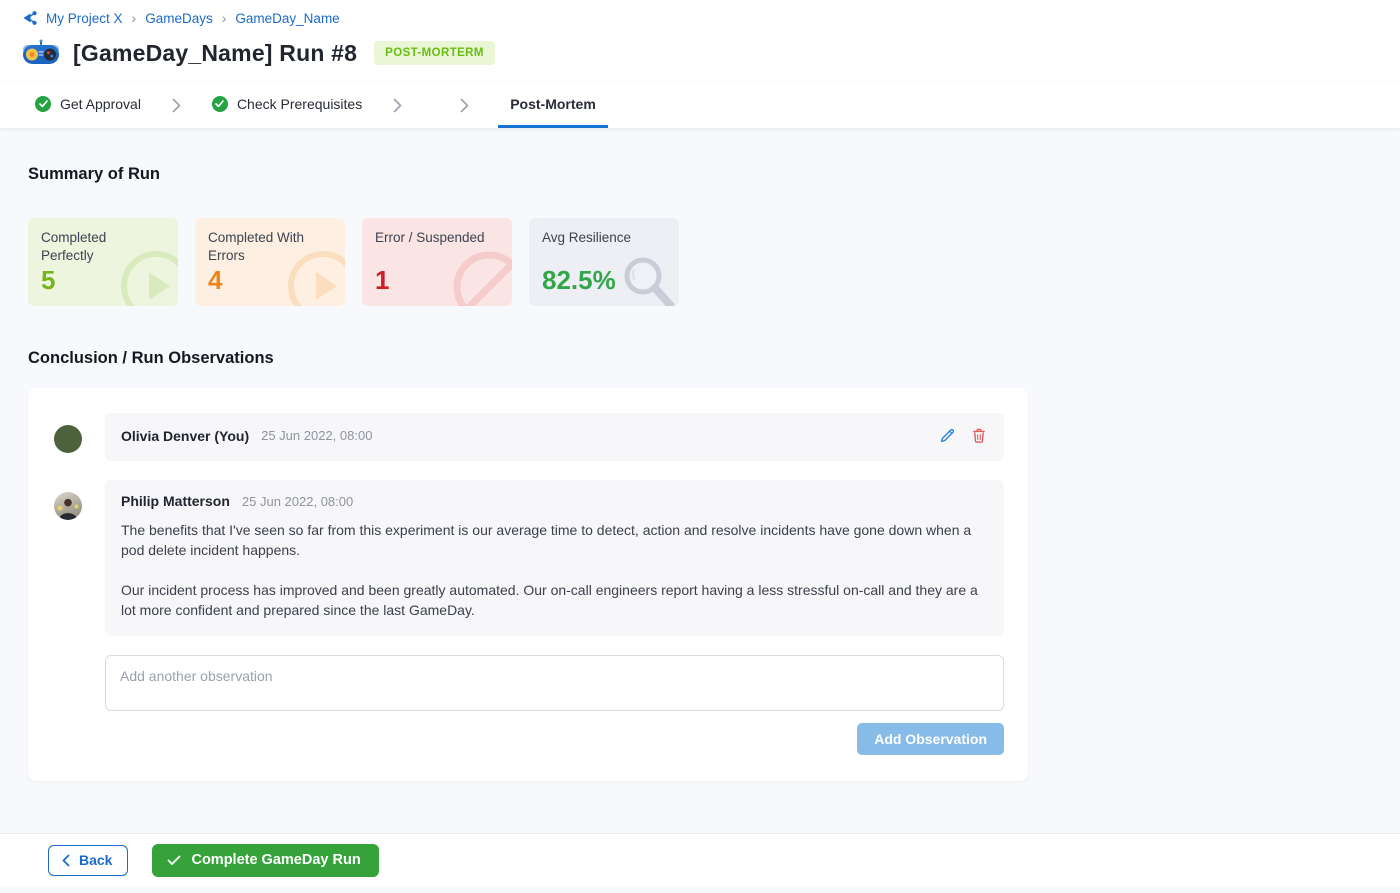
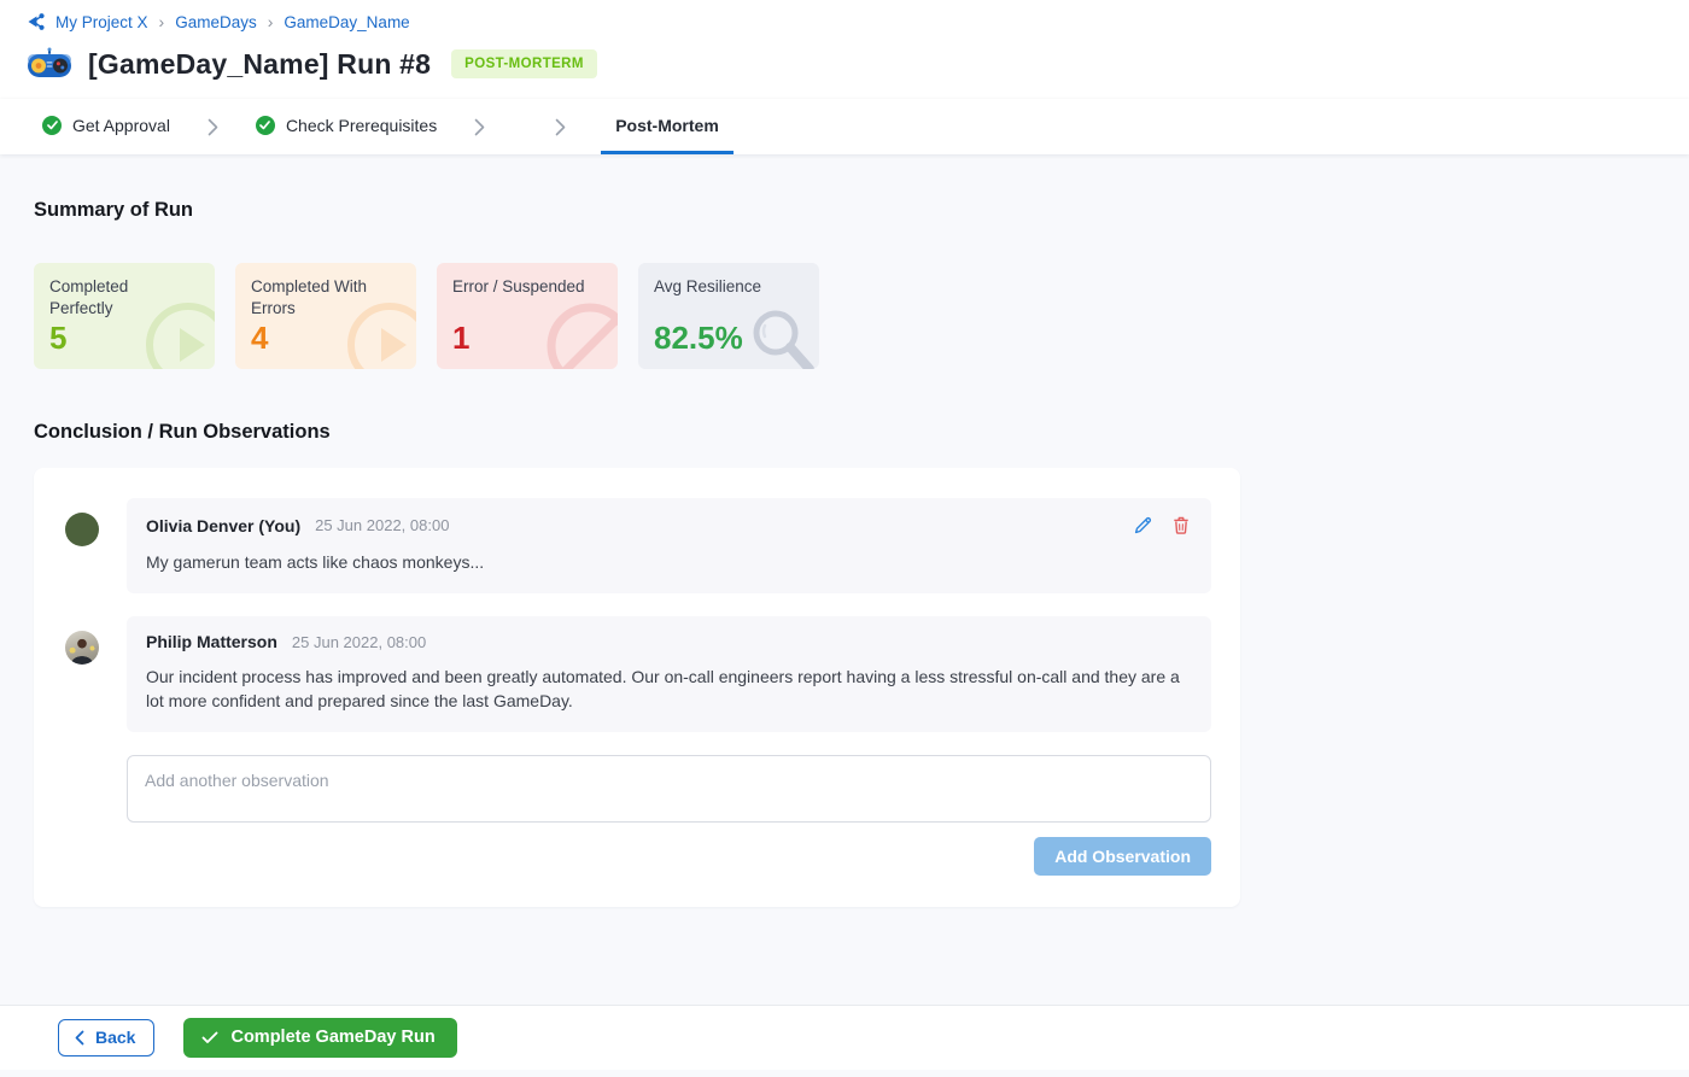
  My Project X
  ›
  GameDays
  ›
  GameDay_Name
  [GameDay_Name] Run #8
  POST-MORTERM
  Get Approval
  Check Prerequisites
  Post-Mortem
  Summary of Run
  Completed Perfectly
  5
  Completed With Errors
  4
  Error / Suspended
  1
  Avg Resilience
  82.5%
  Conclusion / Run Observations
  Olivia Denver (You)
  25 Jun 2022, 08:00
+ My gamerun team acts like chaos monkeys...
  Philip Matterson
  25 Jun 2022, 08:00
- The benefits that I've seen so far from this experiment is our average time to detect, action and resolve incidents have gone down when a pod delete incident happens.
  Our incident process has improved and been greatly automated. Our on-call engineers report having a less stressful on-call and they are a lot more confident and prepared since the last GameDay.
  Add another observation
  Add Observation
  Back
  Complete GameDay Run
